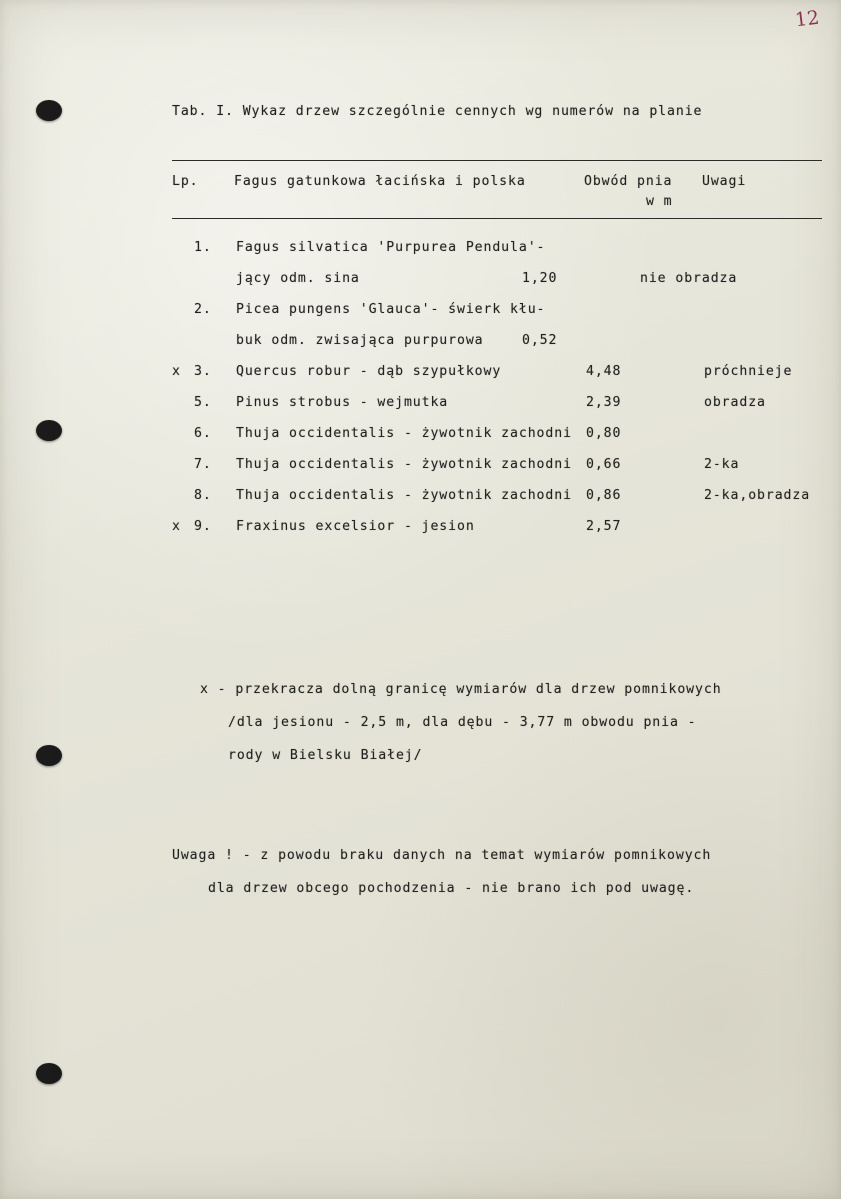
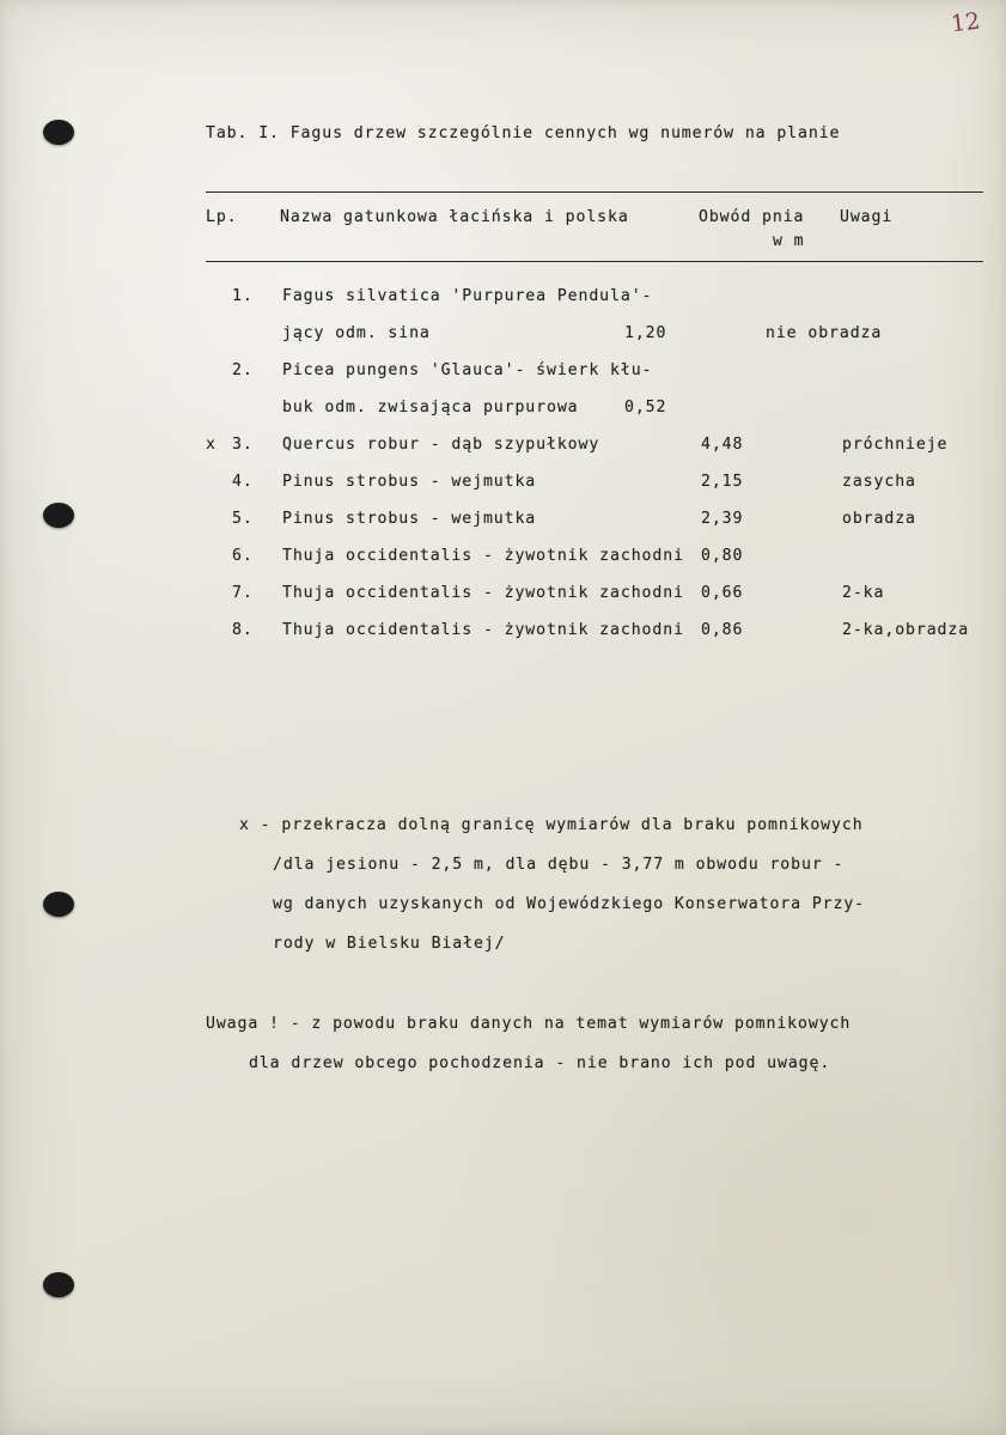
- Tab. I. Wykaz drzew szczególnie cennych wg numerów na planie
+ Tab. I. Fagus drzew szczególnie cennych wg numerów na planie
- Lp. Fagus gatunkowa łacińska i polska Obwód pnia Uwagi
+ Lp. Nazwa gatunkowa łacińska i polska Obwód pnia Uwagi
  w m
  1. Fagus silvatica 'Purpurea Pendula'-
  jący odm. sina 1,20 nie obradza
  2. Picea pungens 'Glauca'- świerk kłu-
  buk odm. zwisająca purpurowa 0,52
  x 3. Quercus robur - dąb szypułkowy 4,48 próchnieje
+ 4. Pinus strobus - wejmutka 2,15 zasycha
  5. Pinus strobus - wejmutka 2,39 obradza
  6. Thuja occidentalis - żywotnik zachodni 0,80
  7. Thuja occidentalis - żywotnik zachodni 0,66 2-ka
  8. Thuja occidentalis - żywotnik zachodni 0,86 2-ka,obradza
- x 9. Fraxinus excelsior - jesion 2,57
- x - przekracza dolną granicę wymiarów dla drzew pomnikowych
+ x - przekracza dolną granicę wymiarów dla braku pomnikowych
- /dla jesionu - 2,5 m, dla dębu - 3,77 m obwodu pnia -
+ /dla jesionu - 2,5 m, dla dębu - 3,77 m obwodu robur -
+ wg danych uzyskanych od Wojewódzkiego Konserwatora Przy-
  rody w Bielsku Białej/
  Uwaga ! - z powodu braku danych na temat wymiarów pomnikowych
  dla drzew obcego pochodzenia - nie brano ich pod uwagę.
